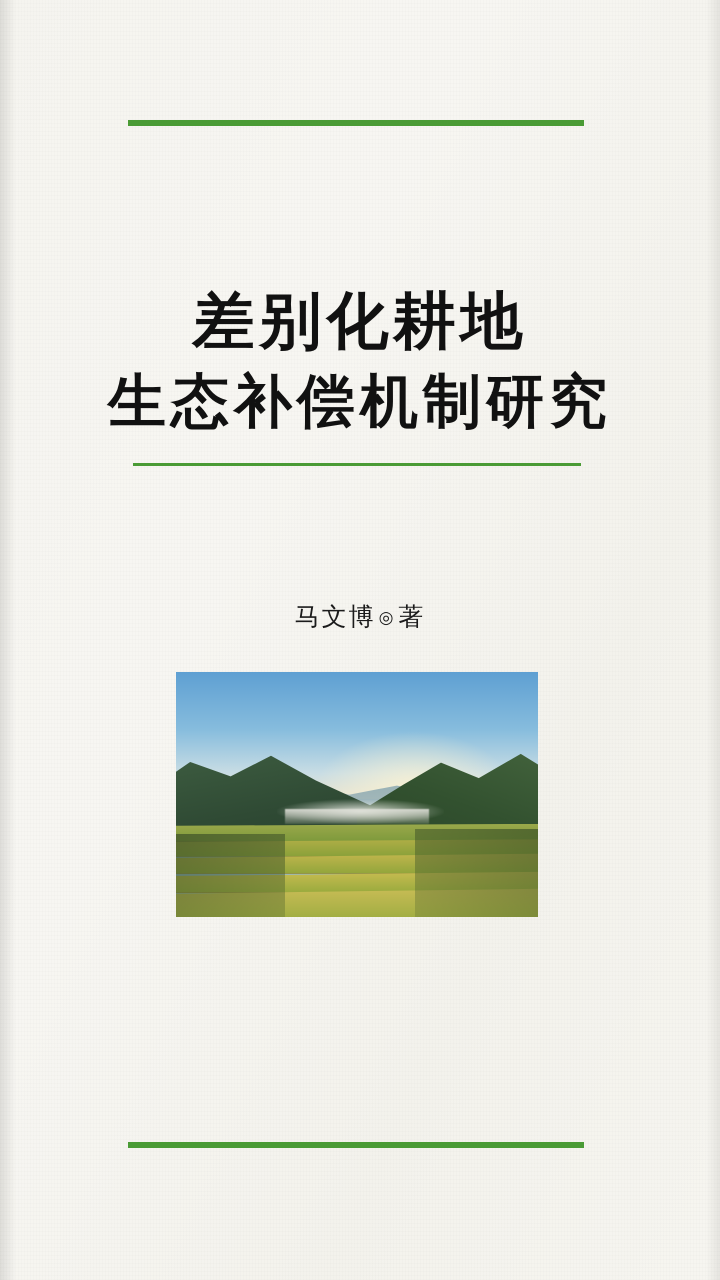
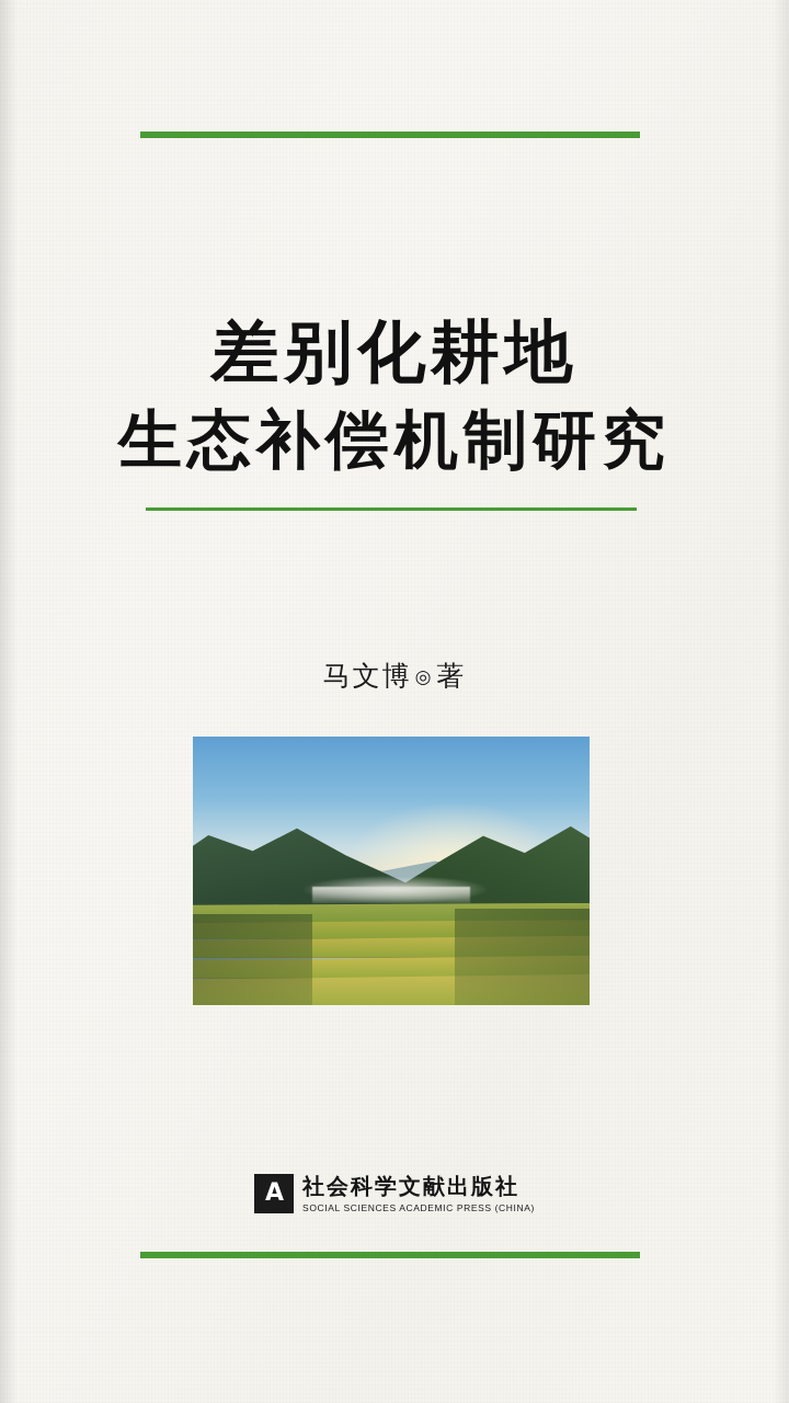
  差别化耕地
  生态补偿机制研究
  马文博 ◎ 著
+ A
+ 社会科学文献出版社
+ SOCIAL SCIENCES ACADEMIC PRESS (CHINA)
